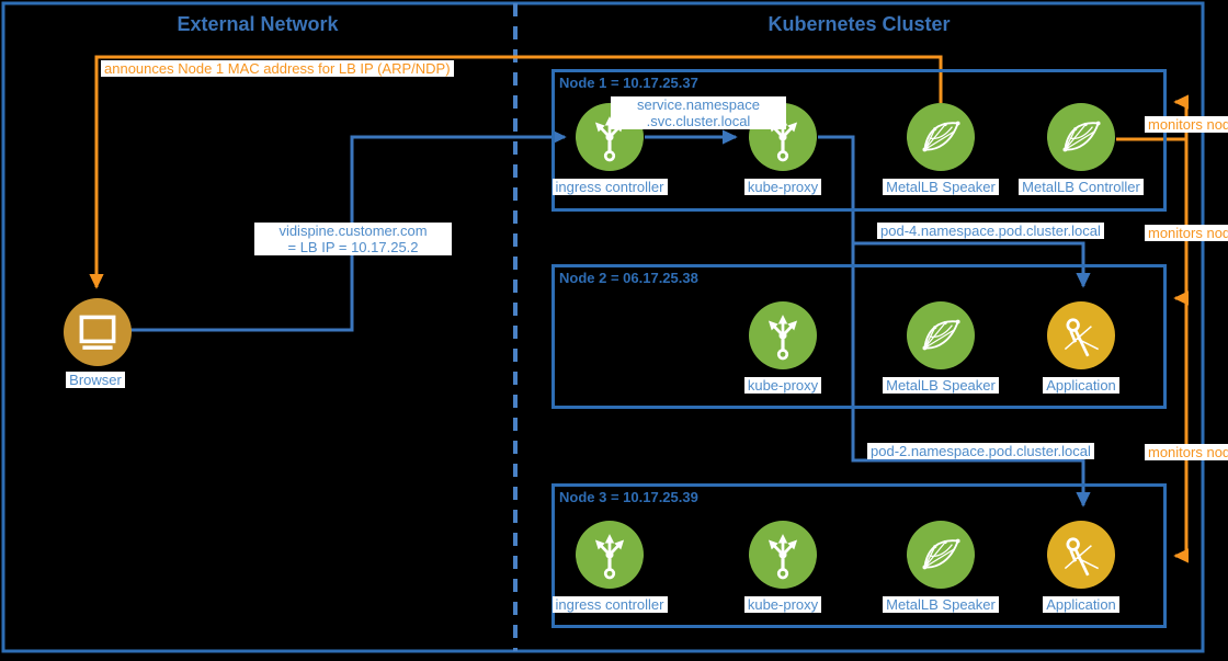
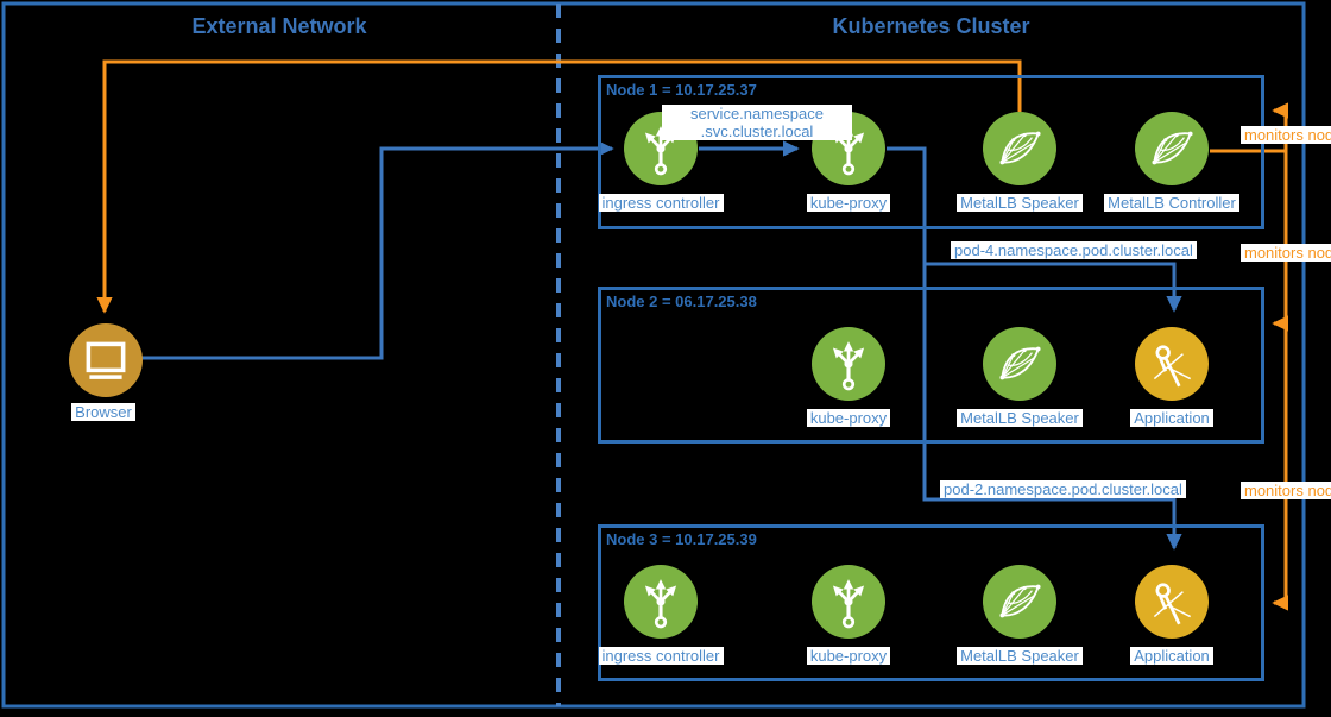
  External Network
  Kubernetes Cluster
  Node 1 = 10.17.25.37
  Node 2 = 06.17.25.38
  Node 3 = 10.17.25.39
  Browser
  ingress controller
  kube-proxy
  MetalLB Speaker
  MetalLB Controller
  kube-proxy
  MetalLB Speaker
  Application
  ingress controller
  kube-proxy
  MetalLB Speaker
  Application
- announces Node 1 MAC address for LB IP (ARP/NDP)
- vidispine.customer.com
- = LB IP = 10.17.25.2
  service.namespace
  .svc.cluster.local
  pod-4.namespace.pod.cluster.local
  pod-2.namespace.pod.cluster.local
  monitors nod
  monitors nod
  monitors nod
